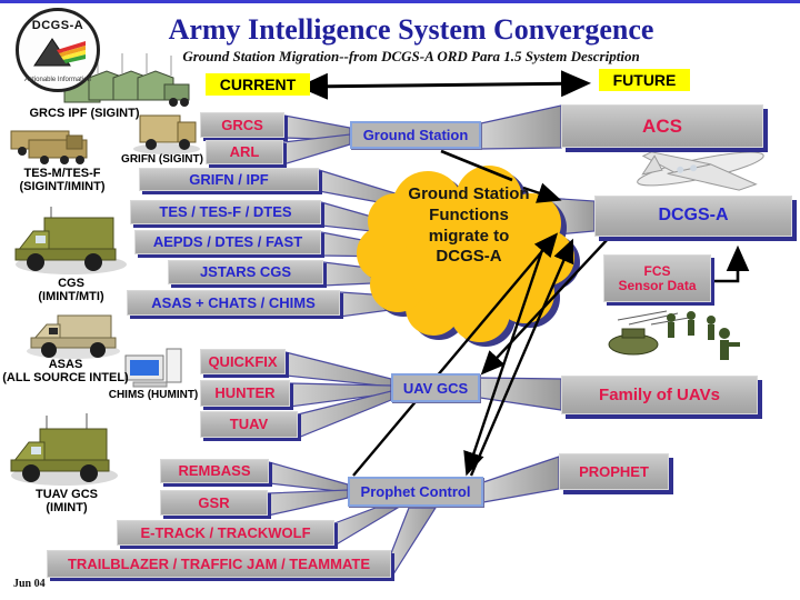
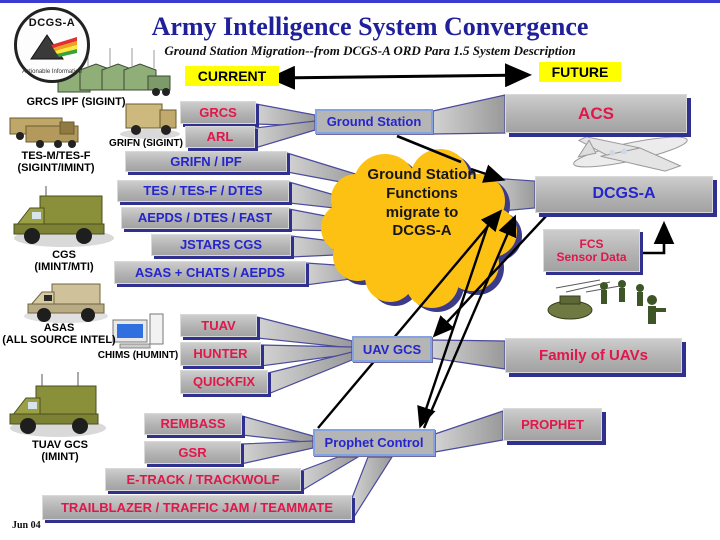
  DCGS-A
  Army Intelligence System Convergence
  Ground Station Migration--from DCGS-A ORD Para 1.5 System Description
  CURRENT
  FUTURE
  GRCS
  ARL
  GRIFN / IPF
  TES / TES-F / DTES
  AEPDS / DTES / FAST
  JSTARS CGS
- ASAS + CHATS / CHIMS
+ ASAS + CHATS / AEPDS
- QUICKFIX
+ TUAV
  HUNTER
- TUAV
+ QUICKFIX
  REMBASS
  GSR
  E-TRACK / TRACKWOLF
  TRAILBLAZER / TRAFFIC JAM / TEAMMATE
  Ground Station
  UAV GCS
  Prophet Control
  Ground Station Functions migrate to DCGS-A
  ACS
  DCGS-A
  FCS
  Sensor Data
  Family of UAVs
  PROPHET
  GRCS IPF (SIGINT)
  GRIFN (SIGINT)
  TES-M/TES-F
  (SIGINT/IMINT)
  CGS
  (IMINT/MTI)
  ASAS
  (ALL SOURCE INTEL)
  CHIMS (HUMINT)
  TUAV GCS
  (IMINT)
  Jun 04
